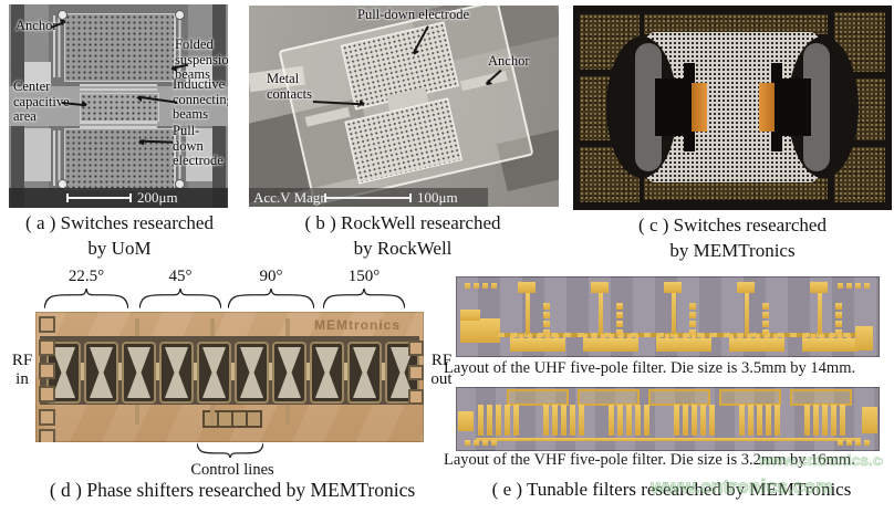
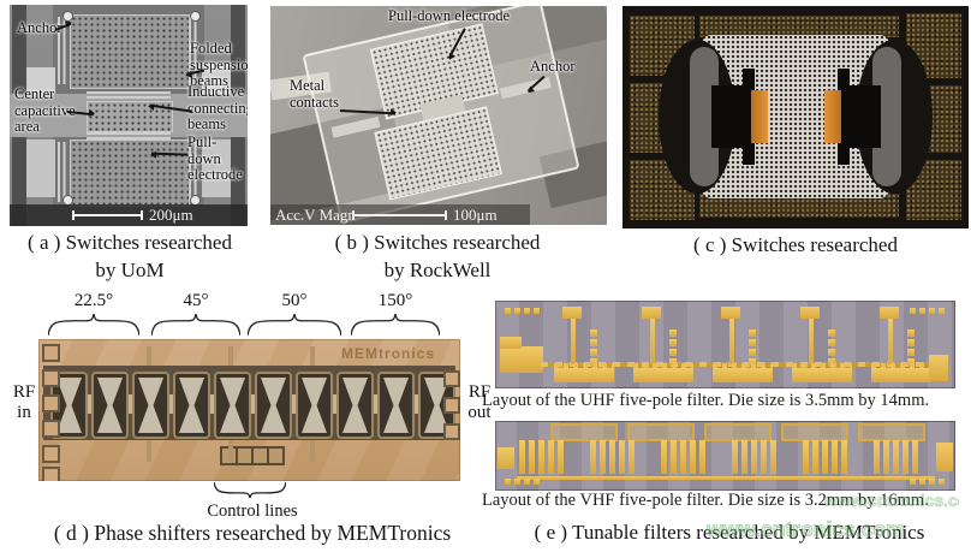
  200μm
  Ancho
  Folded
  suspensio
  beams
  Center
  capacitiv
  area
  Inductive
  connectin
  beams
  Pull-down
  electrode
  Acc.V Mag
  100μm
  Pull-down electrode
  Metal
  contacts
  Anchor
  ( a ) Switches researched
  by UoM
- ( b ) RockWell researched
+ ( b ) Switches researched
  by RockWell
  ( c ) Switches researched
- by MEMTronics
  MEMtronics
  RF
  in
  RF
  out
  Control lines
  ( d ) Phase shifters researched by MEMTronics
  Layout of the UHF five-pole filter. Die size is 3.5mm by 14mm.
  Layout of the VHF five-pole filter. Die size is 3.2mm by 16mm.
  ( e ) Tunable filters researched by MEMTronics
  www.cntronics.c
  www.cntronics.com
  22.5°
  45°
- 90°
+ 50°
  150°
